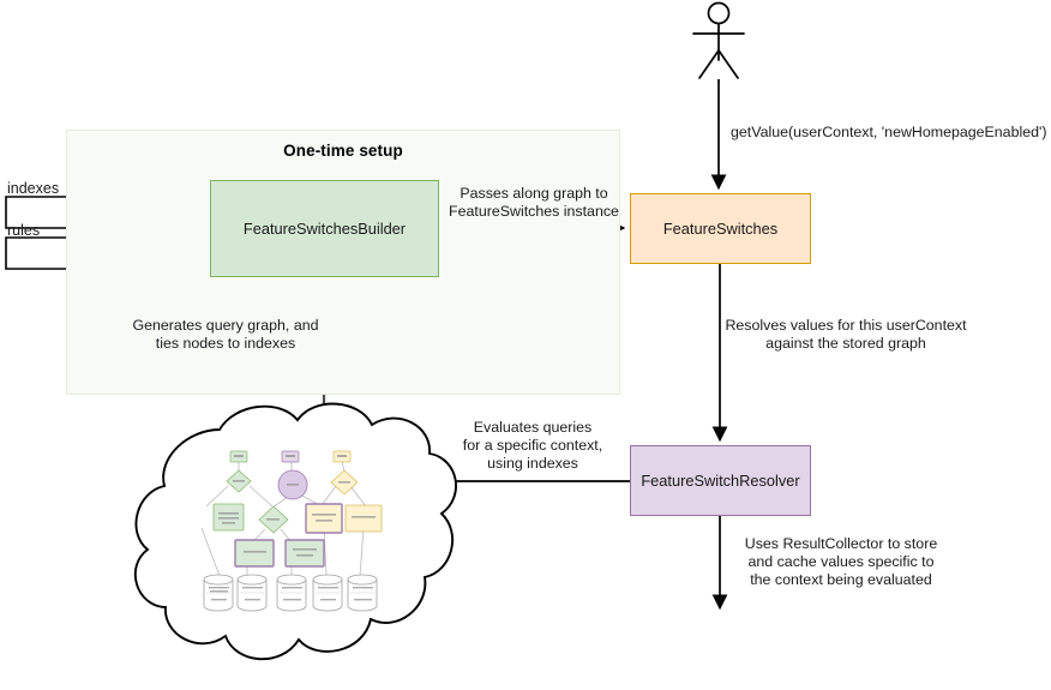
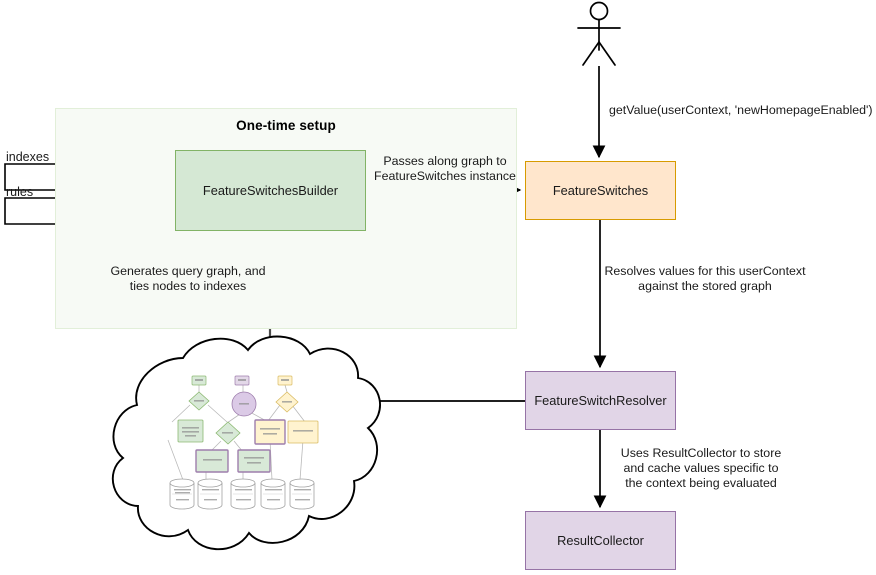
  One-time setup
  indexes
  rules
  FeatureSwitchesBuilder
  FeatureSwitches
  FeatureSwitchResolver
+ ResultCollector
  getValue(userContext, 'newHomepageEnabled')
  Passes along graph to
  FeatureSwitches instance
  Generates query graph, and
  ties nodes to indexes
  Resolves values for this userContext
  against the stored graph
- Evaluates queries
- for a specific context,
- using indexes
  Uses ResultCollector to store
  and cache values specific to
  the context being evaluated
